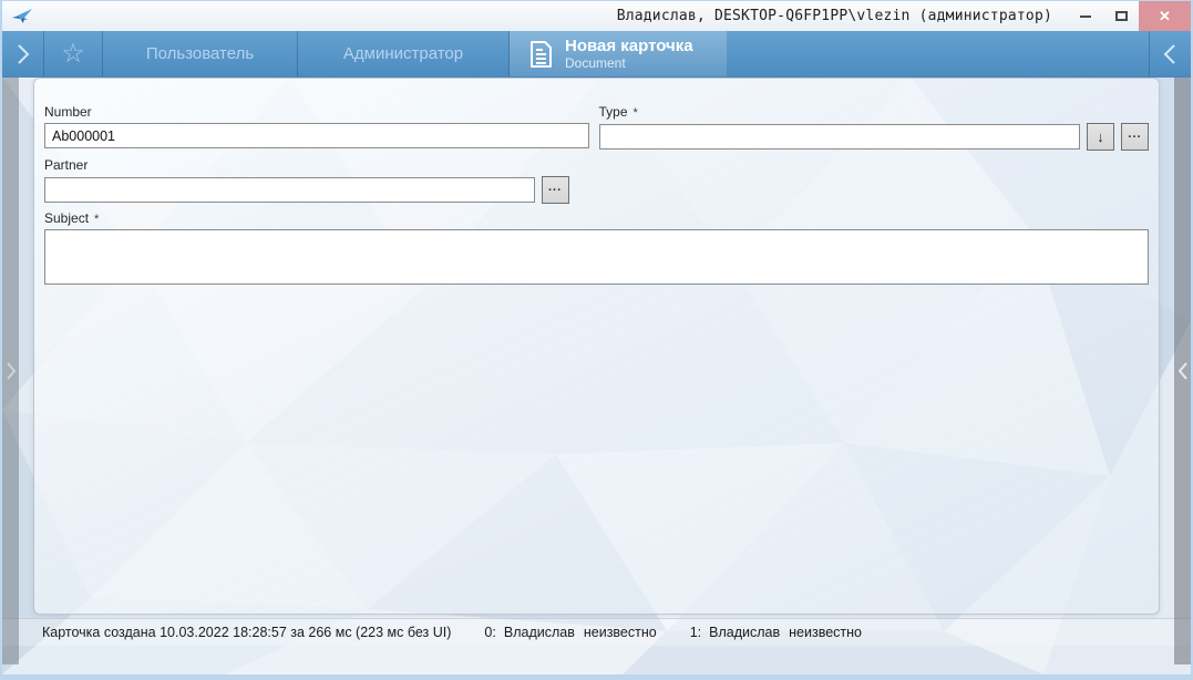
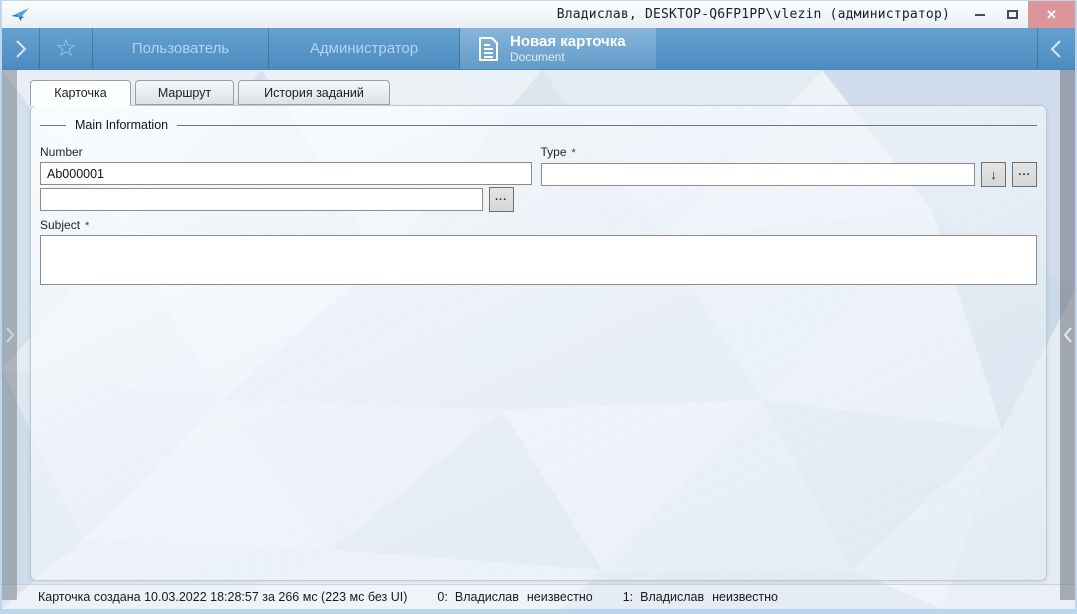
  Владислав, DESKTOP-Q6FP1PP\vlezin (администратор)
  ✕
  ☆
  Пользователь
  Администратор
  Новая карточка
  Document
+ Карточка
+ Маршрут
+ История заданий
+ Main Information
  Number
  Ab000001
  Type *
  ↓
  ...
- Partner
  ...
  Subject *
  Карточка создана 10.03.2022 18:28:57 за 266 мс (223 мс без UI)
  0:
  Владислав
  неизвестно
  1:
  Владислав
  неизвестно
